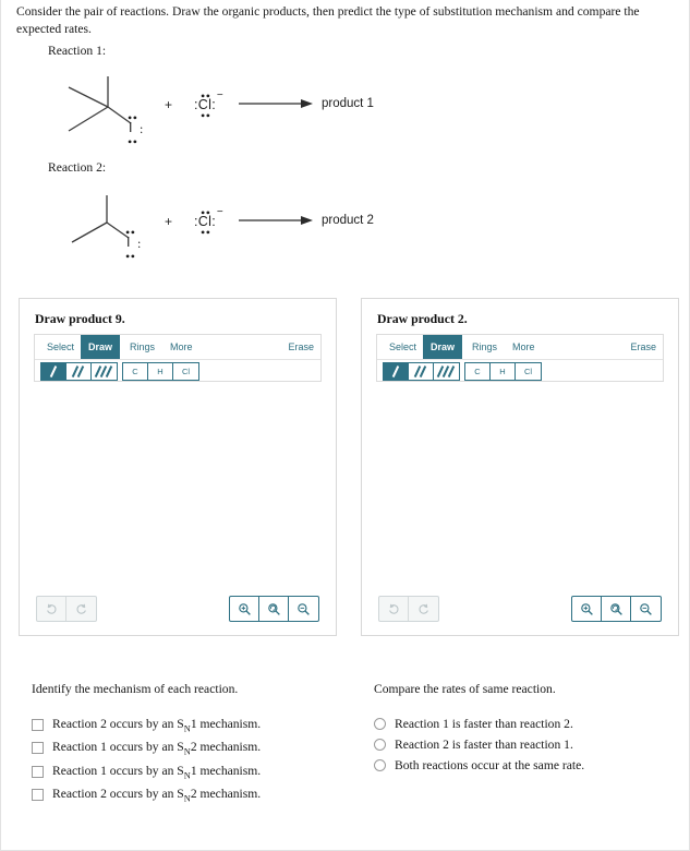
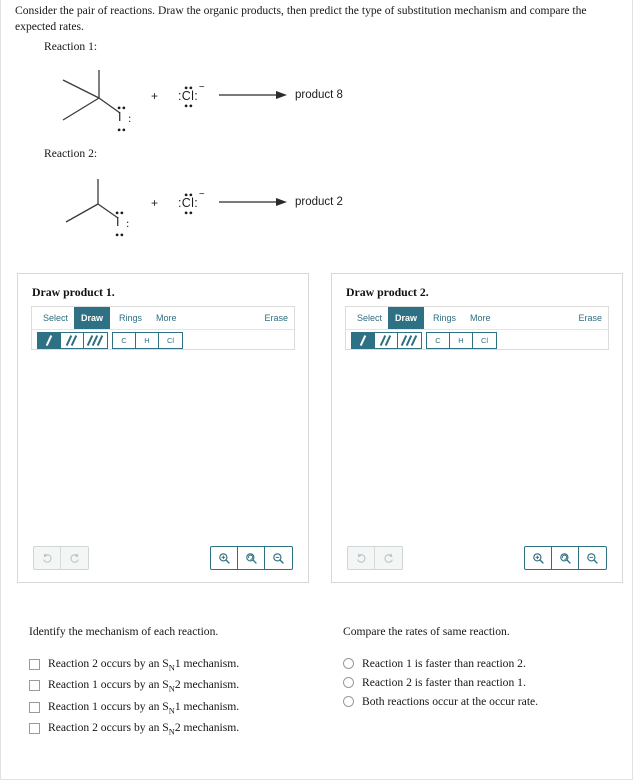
  Consider the pair of reactions. Draw the organic products, then predict the type of substitution mechanism and compare the expected rates.
  Reaction 1:
  I
  ••
  :
  ••
  +
  :Cl:
  −
  ••
  ••
- product 1
+ product 8
  Reaction 2:
  I
  ••
  :
  ••
  +
  :Cl:
  −
  ••
  ••
  product 2
- Draw product 9.
+ Draw product 1.
  Select
  Draw
  Rings
  More
  Erase
  C
  H
  Cl
  Draw product 2.
  Select
  Draw
  Rings
  More
  Erase
  C
  H
  Cl
  Identify the mechanism of each reaction.
  Reaction 2 occurs by an SN1 mechanism.
  Reaction 1 occurs by an SN2 mechanism.
  Reaction 1 occurs by an SN1 mechanism.
  Reaction 2 occurs by an SN2 mechanism.
  Compare the rates of same reaction.
  Reaction 1 is faster than reaction 2.
  Reaction 2 is faster than reaction 1.
- Both reactions occur at the same rate.
+ Both reactions occur at the occur rate.
